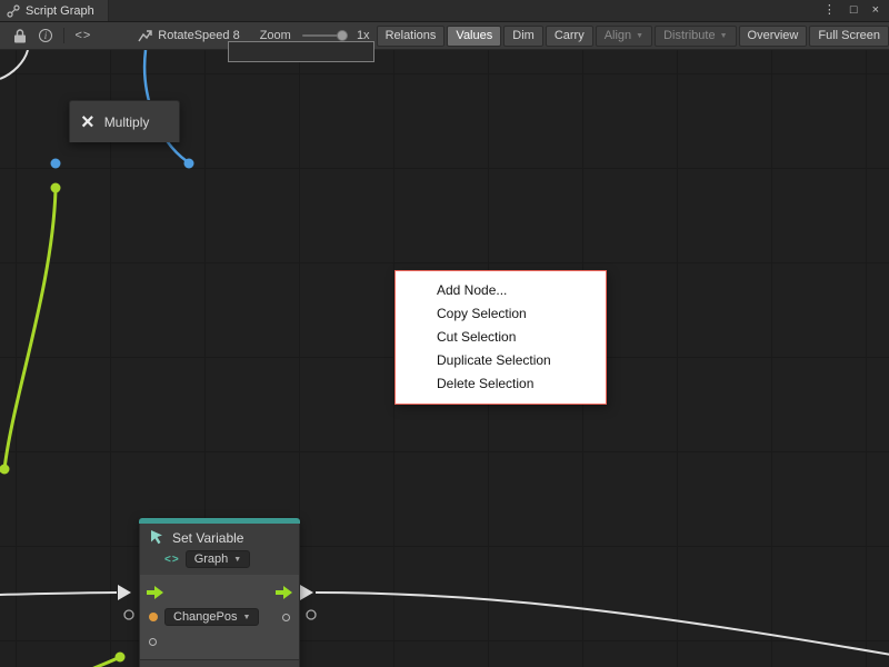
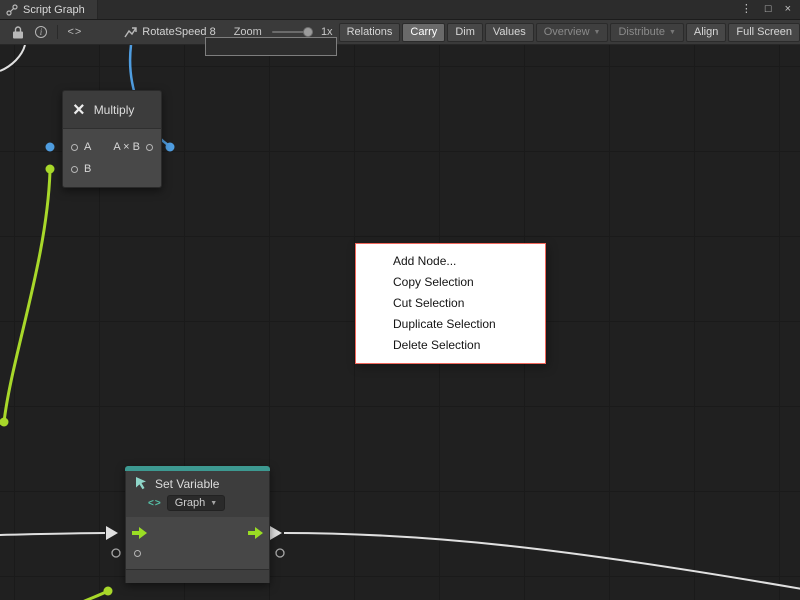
  Script Graph
  ⋮
  □
  ×
  i
  <>
  RotateSpeed 8
  Zoom
  1x
  Relations
- Values
+ Carry
  Dim
- Carry
+ Values
- Align
+ Overview
  Distribute
- Overview
+ Align
  Full Screen
  ×
  Multiply
+ A
+ A × B
+ B
  Set Variable
  <>
  Graph
- ChangePos
  Add Node...
  Copy Selection
  Cut Selection
  Duplicate Selection
  Delete Selection
